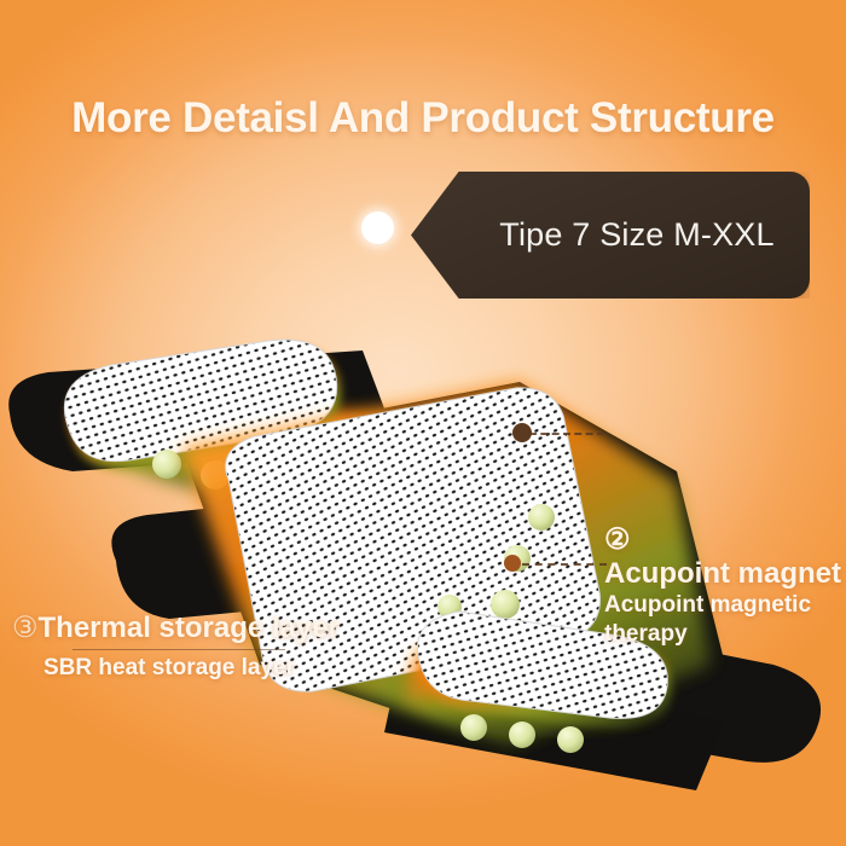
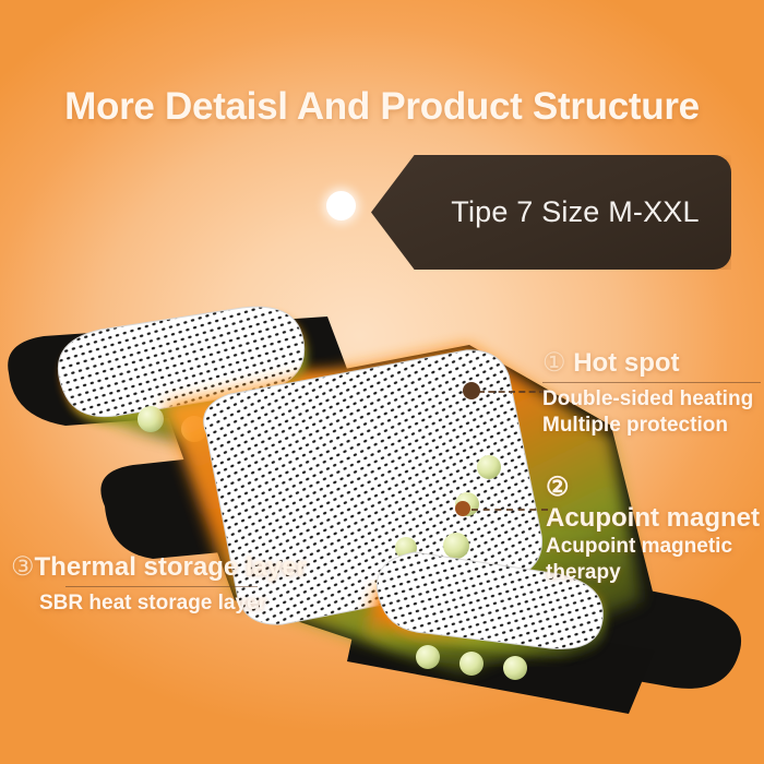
  More Detaisl And Product Structure
  Tipe 7 Size M-XXL
+ ① Hot spot
+ Double-sided heating
+ Multiple protection
  ②
  Acupoint magnet
  Acupoint magnetic
  therapy
  ③Thermal storage layer
  SBR heat storage layer
